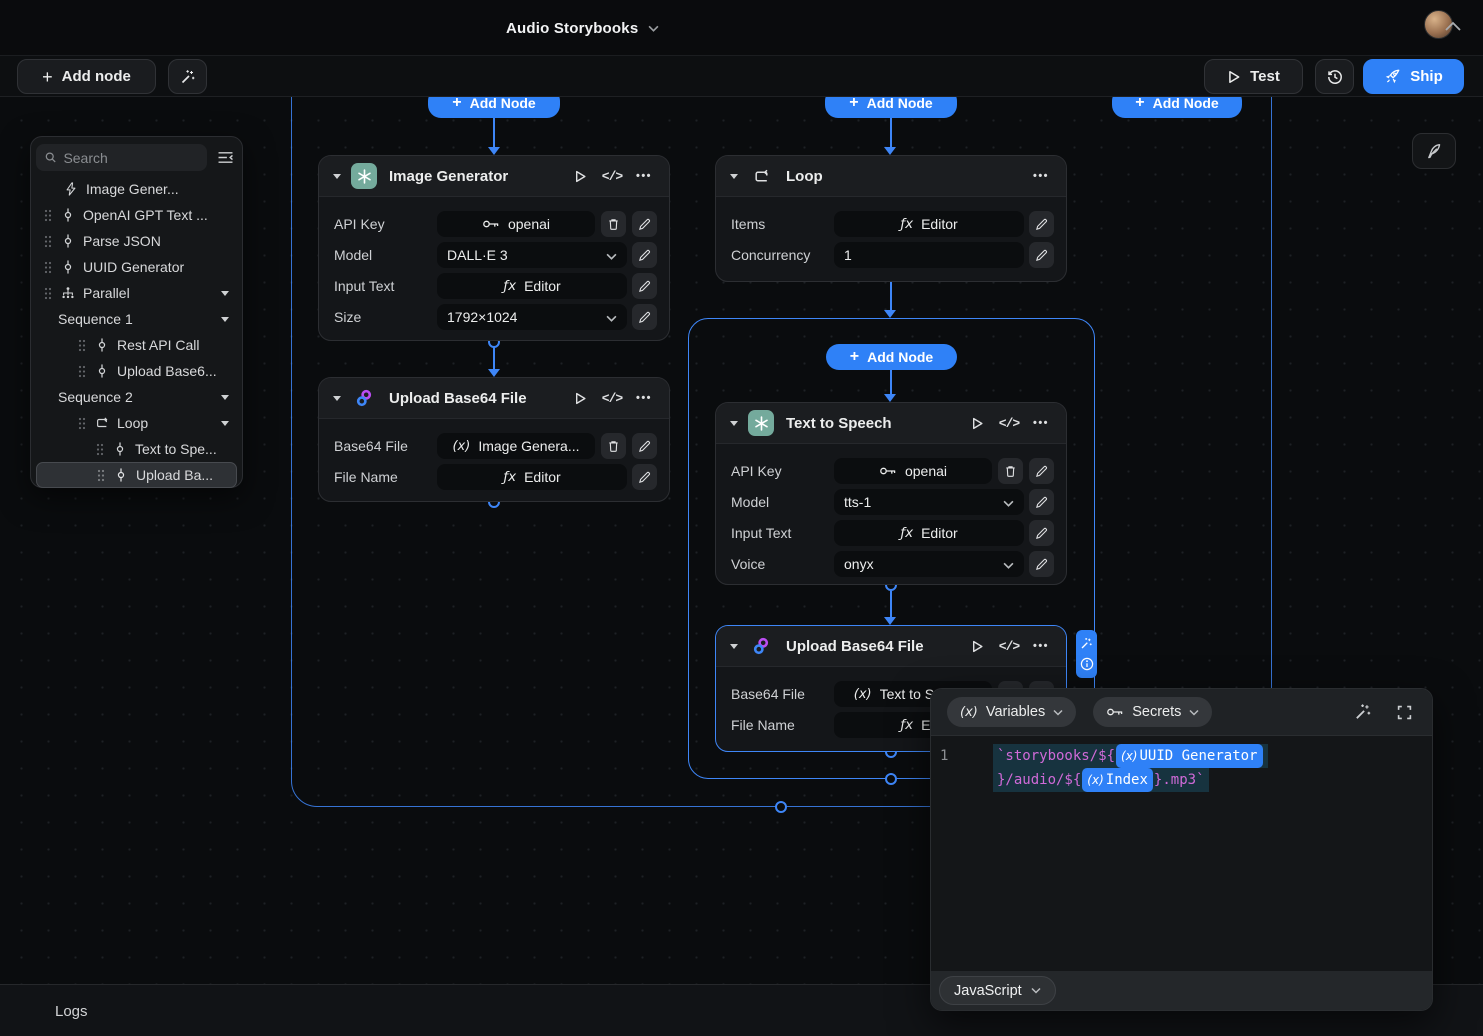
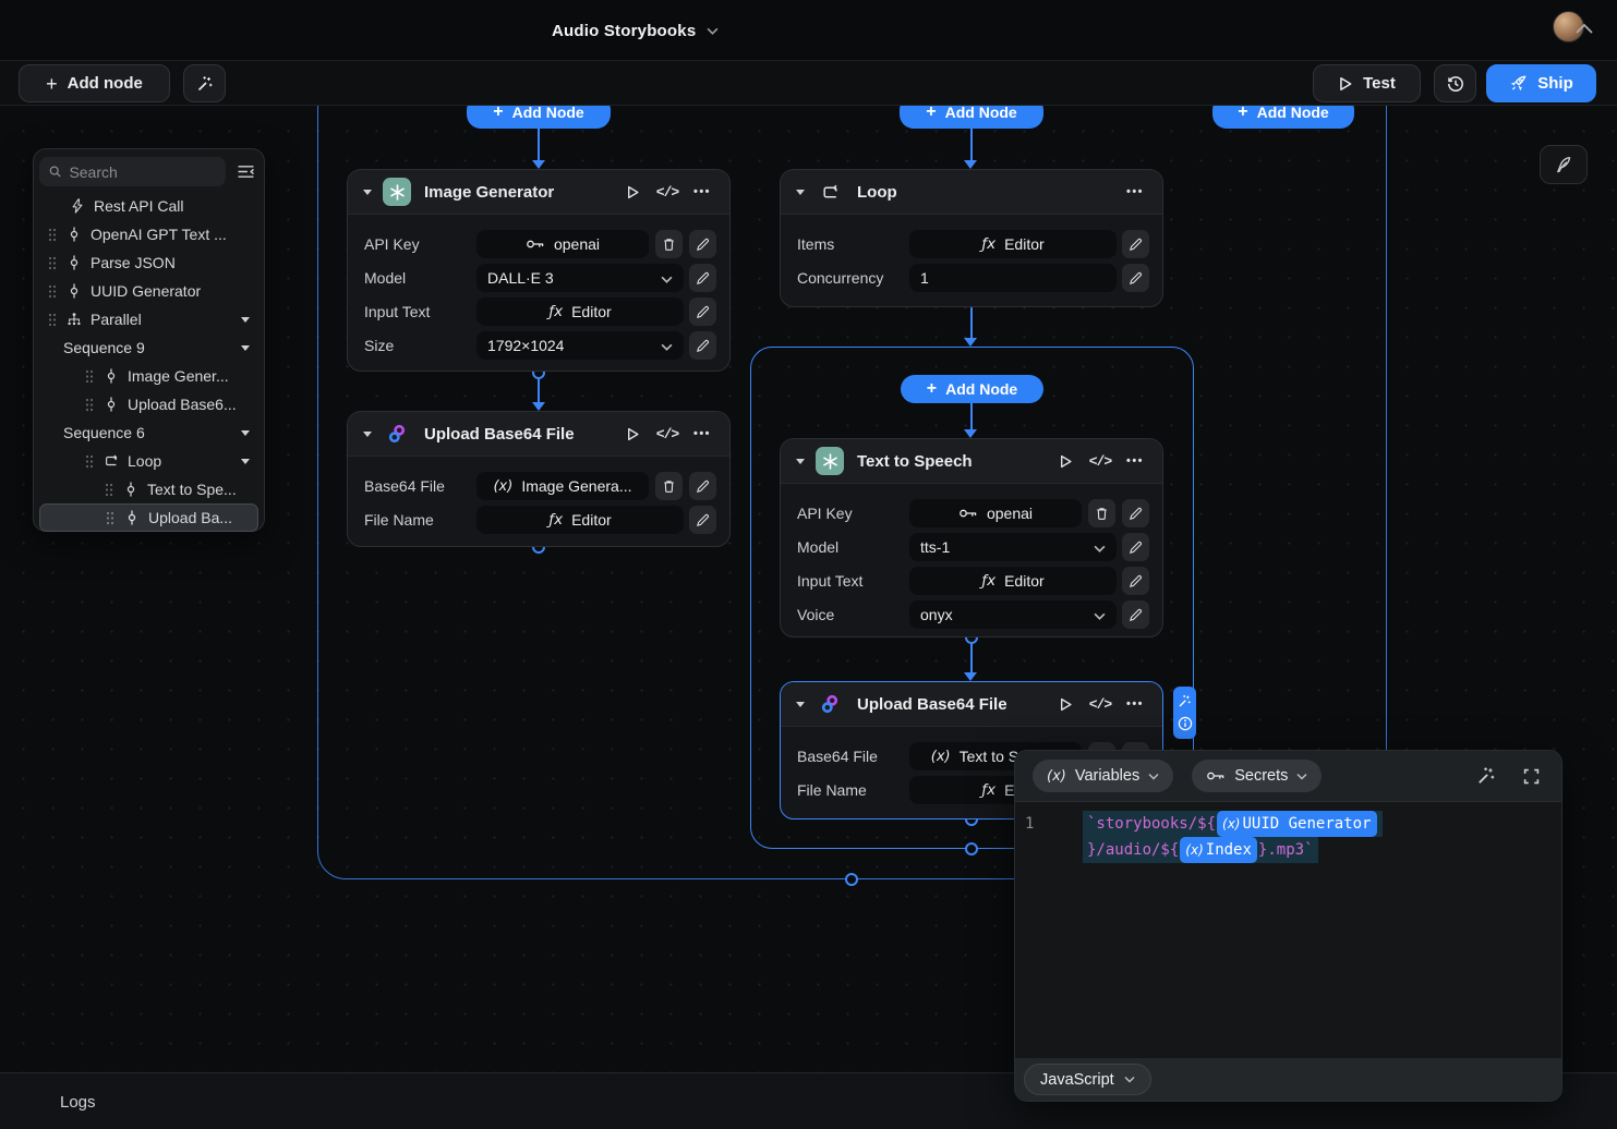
  +
  Add Node
  +
  Add Node
  +
  Add Node
  +
  Add Node
  Image Generator
  </>
  •••
  API Key
  openai
  Model
  DALL·E 3
  Input Text
  ƒx
  Editor
  Size
  1792×1024
  Upload Base64 File
  </>
  •••
  Base64 File
  (x)
  Image Genera...
  File Name
  ƒx
  Editor
  Loop
  •••
  Items
  ƒx
  Editor
  Concurrency
  1
  Text to Speech
  </>
  •••
  API Key
  openai
  Model
  tts-1
  Input Text
  ƒx
  Editor
  Voice
  onyx
  Upload Base64 File
  </>
  •••
  Base64 File
  (x)
  File Name
  ƒx
  Audio Storybooks
  +
  Add node
  Test
  Ship
  Search
- Image Gener...
+ Rest API Call
  OpenAI GPT Text ...
  Parse JSON
  UUID Generator
  Parallel
- Sequence 1
+ Sequence 9
- Rest API Call
+ Image Gener...
  Upload Base6...
- Sequence 2
+ Sequence 6
  Loop
  Text to Spe...
  Upload Ba...
  Logs
  (x)
  Variables
  Secrets
  1
  `storybooks/${
  (x)
  UUID Generator
  }/audio/${
  (x)
  Index
  }.mp3`
  JavaScript
